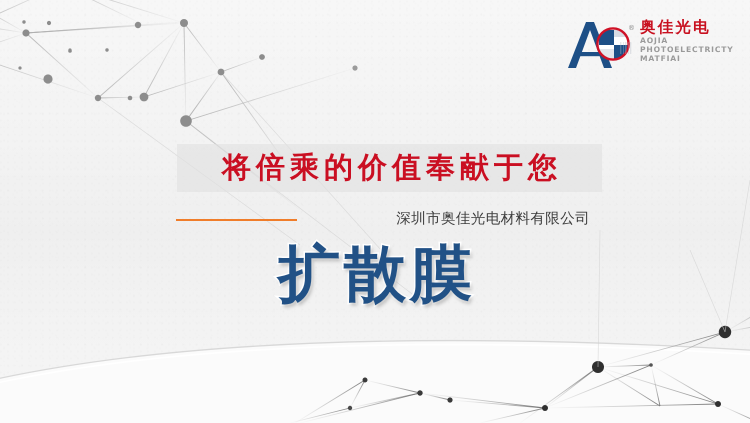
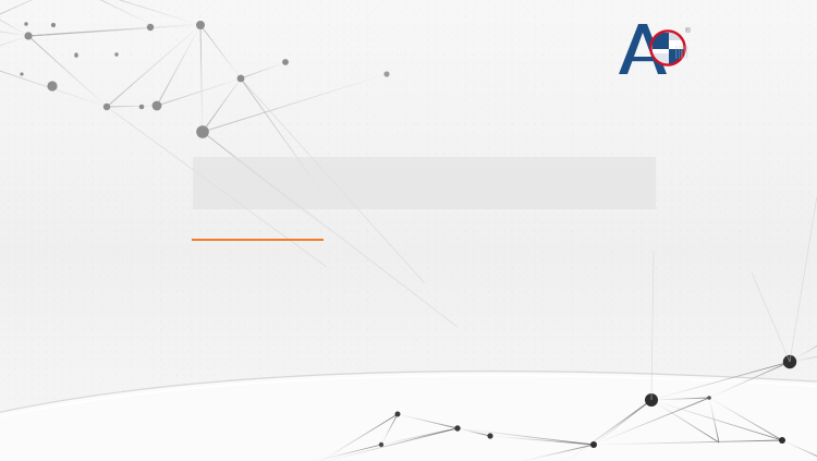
  ®
- 奥佳光电
- AOJIA
- PHOTOELECTRICTY
- MATFIAI
- 将倍乘的价值奉献于您
- 深圳市奥佳光电材料有限公司
- 扩散膜
